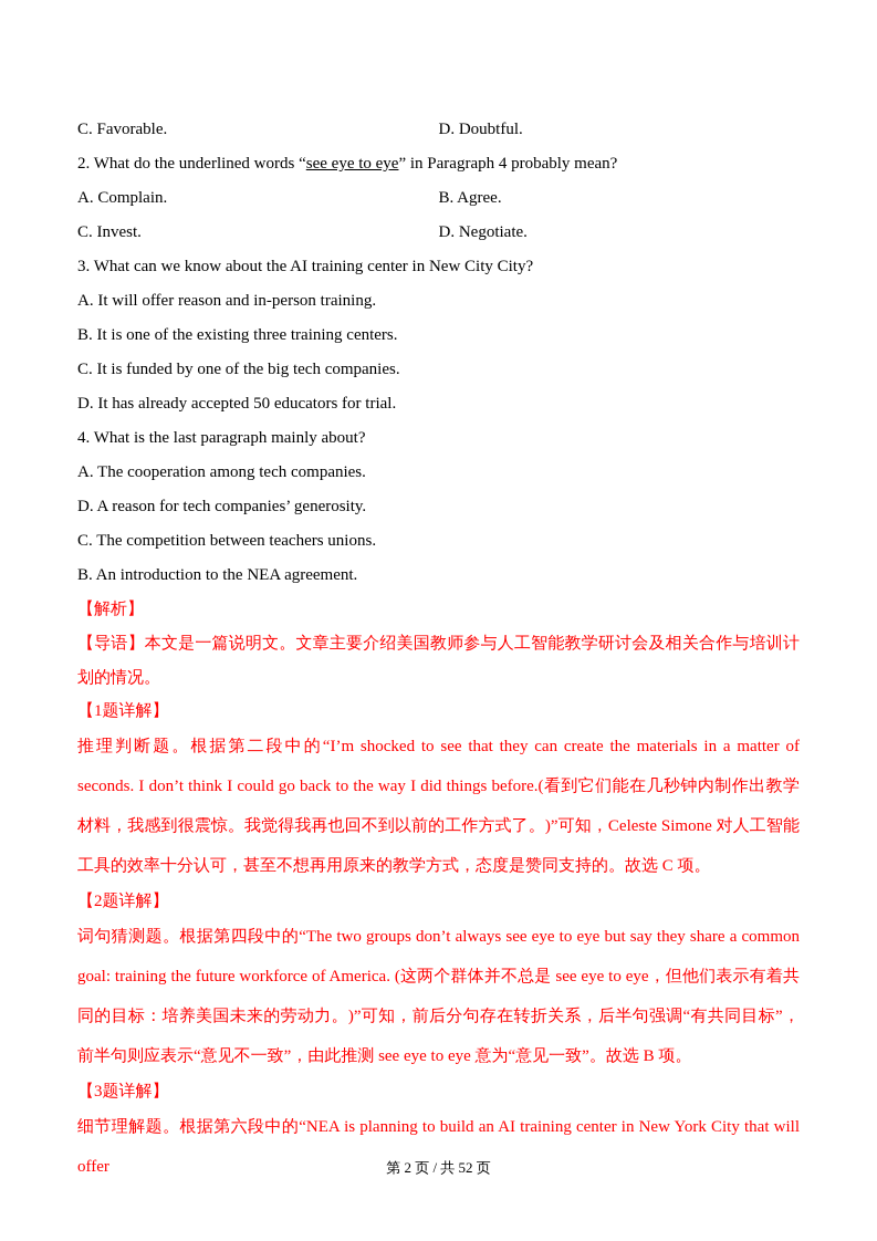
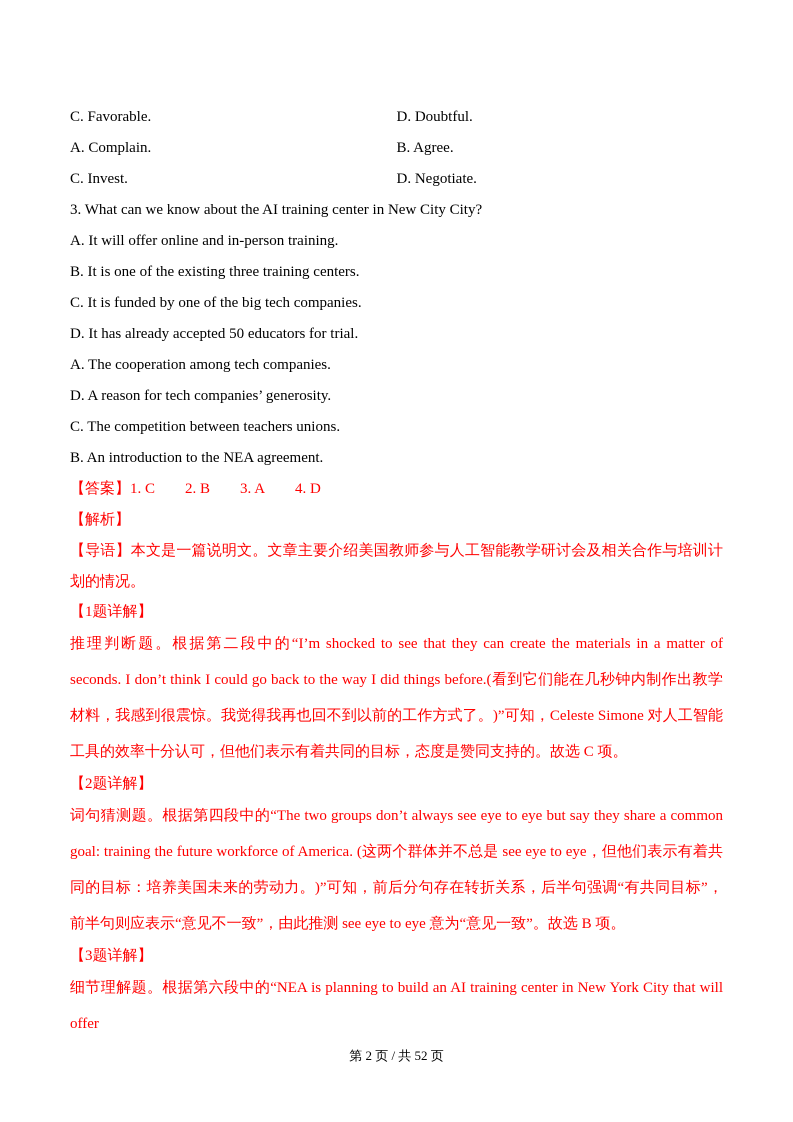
  C. Favorable.
  D. Doubtful.
- 2. What do the underlined words “see eye to eye” in Paragraph 4 probably mean?
  A. Complain.
  B. Agree.
  C. Invest.
  D. Negotiate.
  3. What can we know about the AI training center in New City City?
- A. It will offer reason and in-person training.
+ A. It will offer online and in-person training.
  B. It is one of the existing three training centers.
  C. It is funded by one of the big tech companies.
  D. It has already accepted 50 educators for trial.
- 4. What is the last paragraph mainly about?
  A. The cooperation among tech companies.
  D. A reason for tech companies’ generosity.
  C. The competition between teachers unions.
  B. An introduction to the NEA agreement.
+ 【答案】1. C 2. B 3. A 4. D
  【解析】
  【导语】本文是一篇说明文。文章主要介绍美国教师参与人工智能教学研讨会及相关合作与培训计划的情况。
  【1题详解】
- 推理判断题。根据第二段中的“I’m shocked to see that they can create the materials in a matter of seconds. I don’t think I could go back to the way I did things before.(看到它们能在几秒钟内制作出教学材料，我感到很震惊。我觉得我再也回不到以前的工作方式了。)”可知，Celeste Simone 对人工智能工具的效率十分认可，甚至不想再用原来的教学方式，态度是赞同支持的。故选 C 项。
+ 推理判断题。根据第二段中的“I’m shocked to see that they can create the materials in a matter of seconds. I don’t think I could go back to the way I did things before.(看到它们能在几秒钟内制作出教学材料，我感到很震惊。我觉得我再也回不到以前的工作方式了。)”可知，Celeste Simone 对人工智能工具的效率十分认可，但他们表示有着共同的目标，态度是赞同支持的。故选 C 项。
  【2题详解】
  词句猜测题。根据第四段中的“The two groups don’t always see eye to eye but say they share a common goal: training the future workforce of America. (这两个群体并不总是 see eye to eye，但他们表示有着共同的目标：培养美国未来的劳动力。)”可知，前后分句存在转折关系，后半句强调“有共同目标”，前半句则应表示“意见不一致”，由此推测 see eye to eye 意为“意见一致”。故选 B 项。
  【3题详解】
  细节理解题。根据第六段中的“NEA is planning to build an AI training center in New York City that will offer
  第 2 页 / 共 52 页
